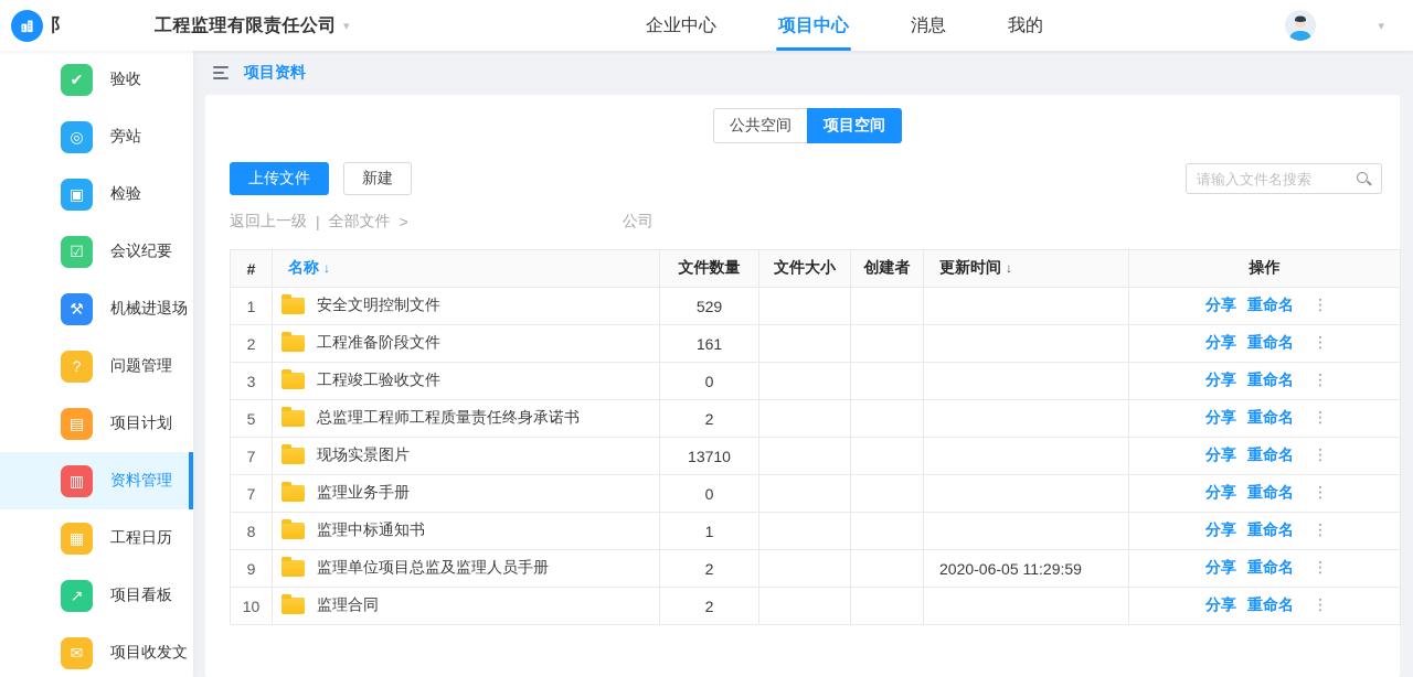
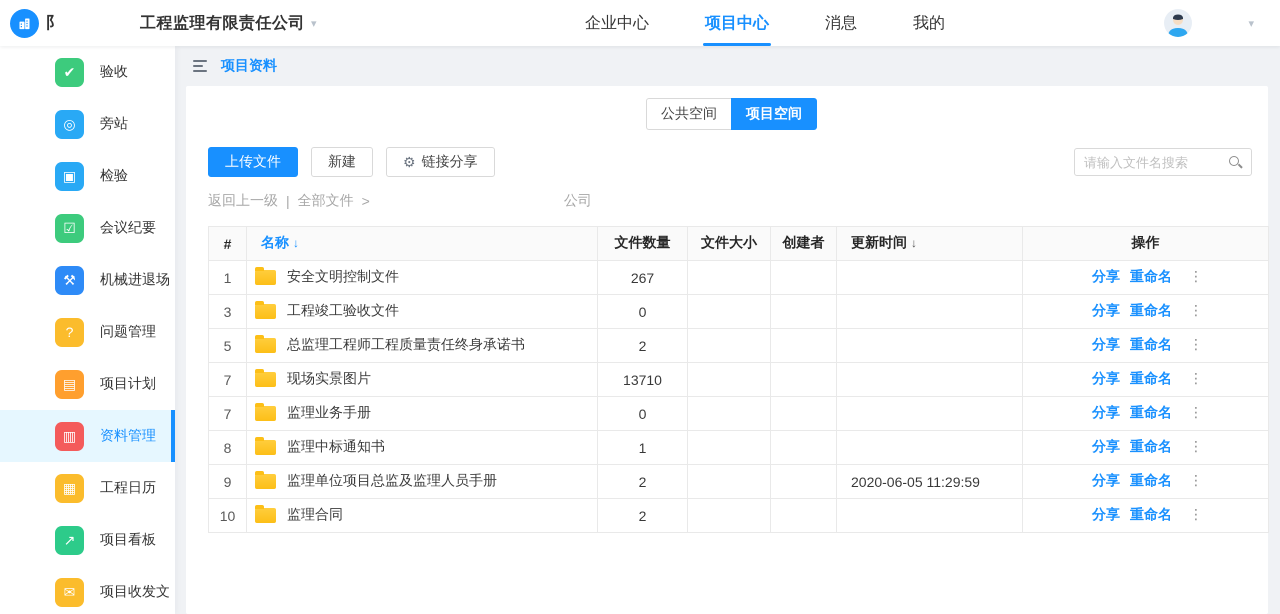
  阝
  工程监理有限责任公司
  ▾
  企业中心
  项目中心
  消息
  我的
  ▾
  ✔
  验收
  ◎
  旁站
  ▣
  检验
  ☑
  会议纪要
  ⚒
  机械进退场
  ?
  问题管理
  ▤
  项目计划
  ▥
  资料管理
  ▦
  工程日历
  ↗
  项目看板
  ✉
  项目收发文
  项目资料
  公共空间
  项目空间
  上传文件
  新建
+ ⚙
+ 链接分享
  请输入文件名搜索
  返回上一级
  |
  全部文件
  >
  公司
  #	名称 ↓	文件数量	文件大小	创建者	更新时间 ↓	操作
- 1	安全文明控制文件	529				分享 重命名 ⋮
+ 1	安全文明控制文件	267				分享 重命名 ⋮
- 2	工程准备阶段文件	161				分享 重命名 ⋮
  3	工程竣工验收文件	0				分享 重命名 ⋮
  5	总监理工程师工程质量责任终身承诺书	2				分享 重命名 ⋮
  7	现场实景图片	13710				分享 重命名 ⋮
  7	监理业务手册	0				分享 重命名 ⋮
  8	监理中标通知书	1				分享 重命名 ⋮
  9	监理单位项目总监及监理人员手册	2			2020-06-05 11:29:59	分享 重命名 ⋮
  10	监理合同	2				分享 重命名 ⋮
